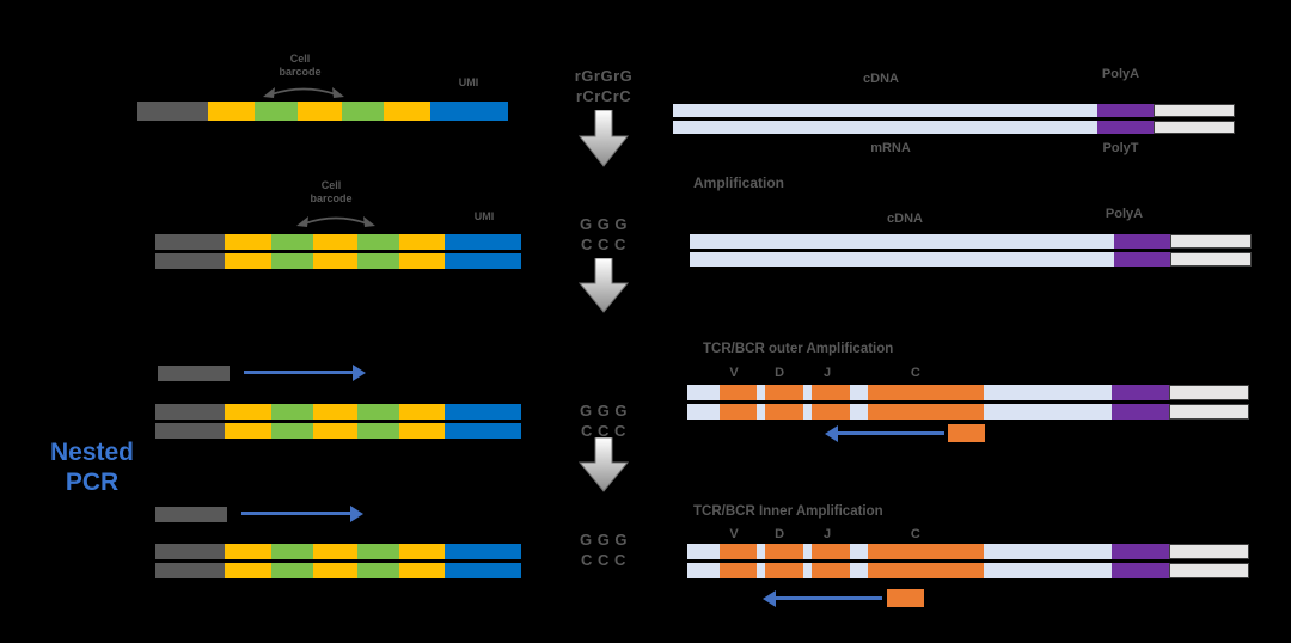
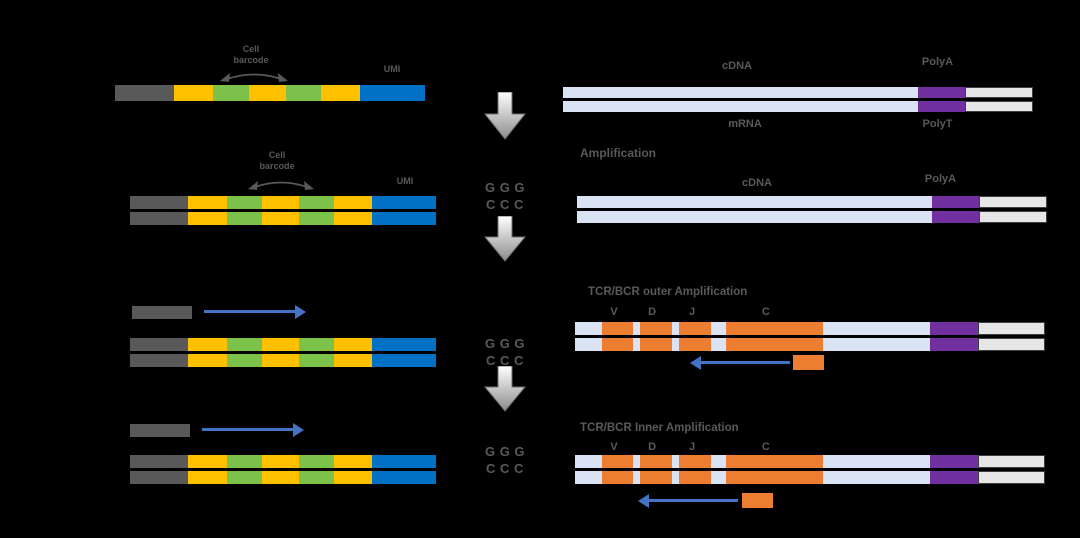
  Cell
  barcode
  UMI
  Cell
  barcode
  UMI
- Nested
- PCR
- rGrGrG
- rCrCrC
  G G G
  C C C
  G G G
  C C C
  G G G
  C C C
  cDNA
  PolyA
  mRNA
  PolyT
  Amplification
  cDNA
  PolyA
  TCR/BCR outer Amplification
  V
  D
  J
  C
  TCR/BCR Inner Amplification
  V
  D
  J
  C
